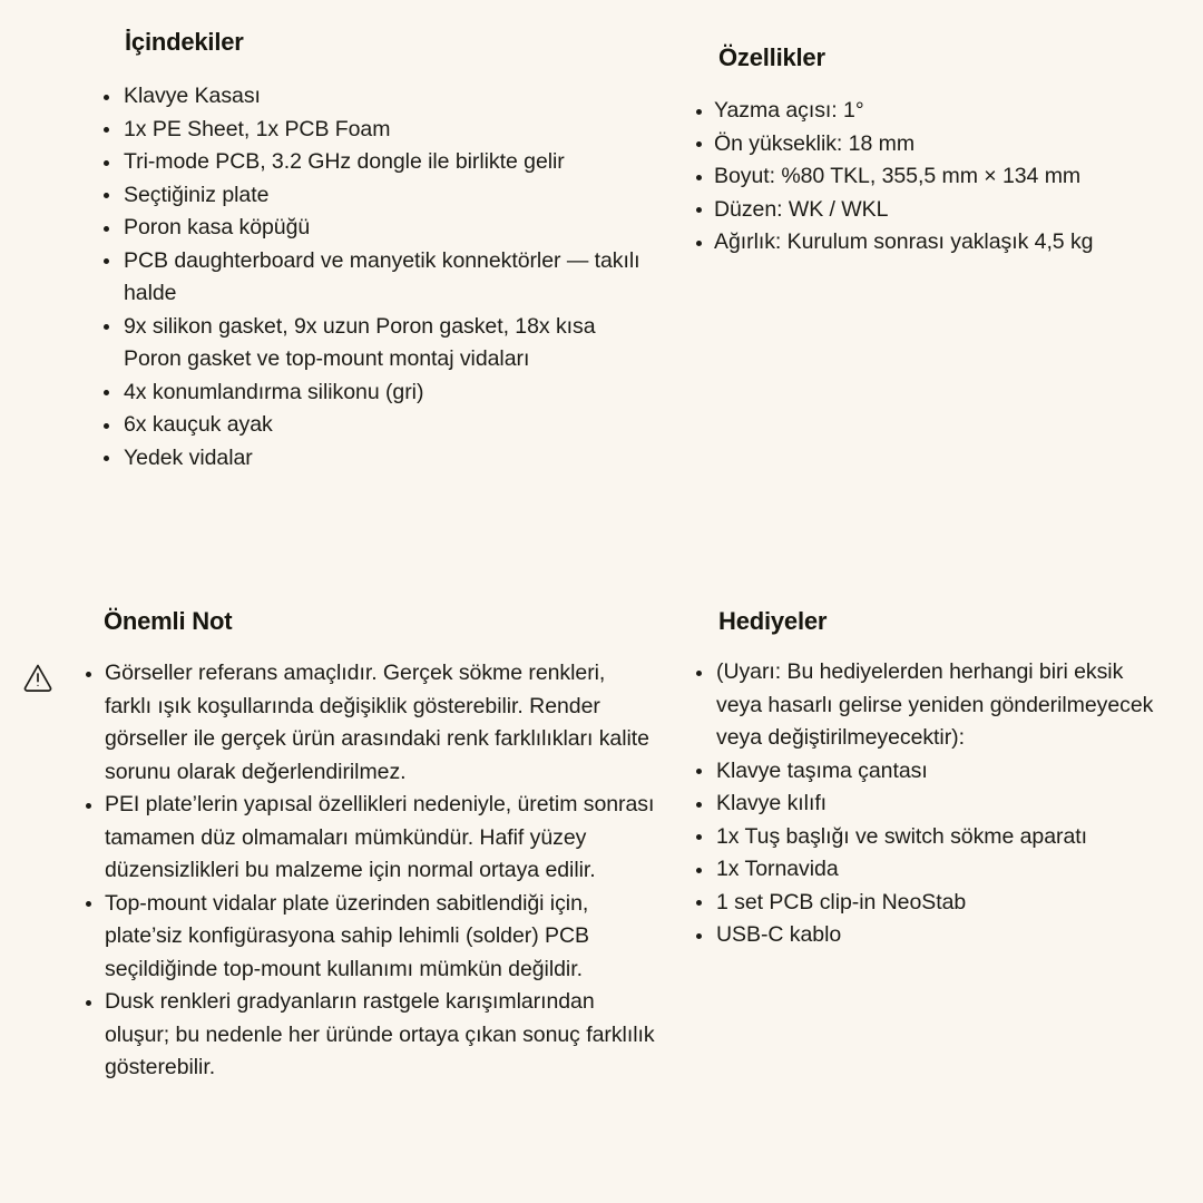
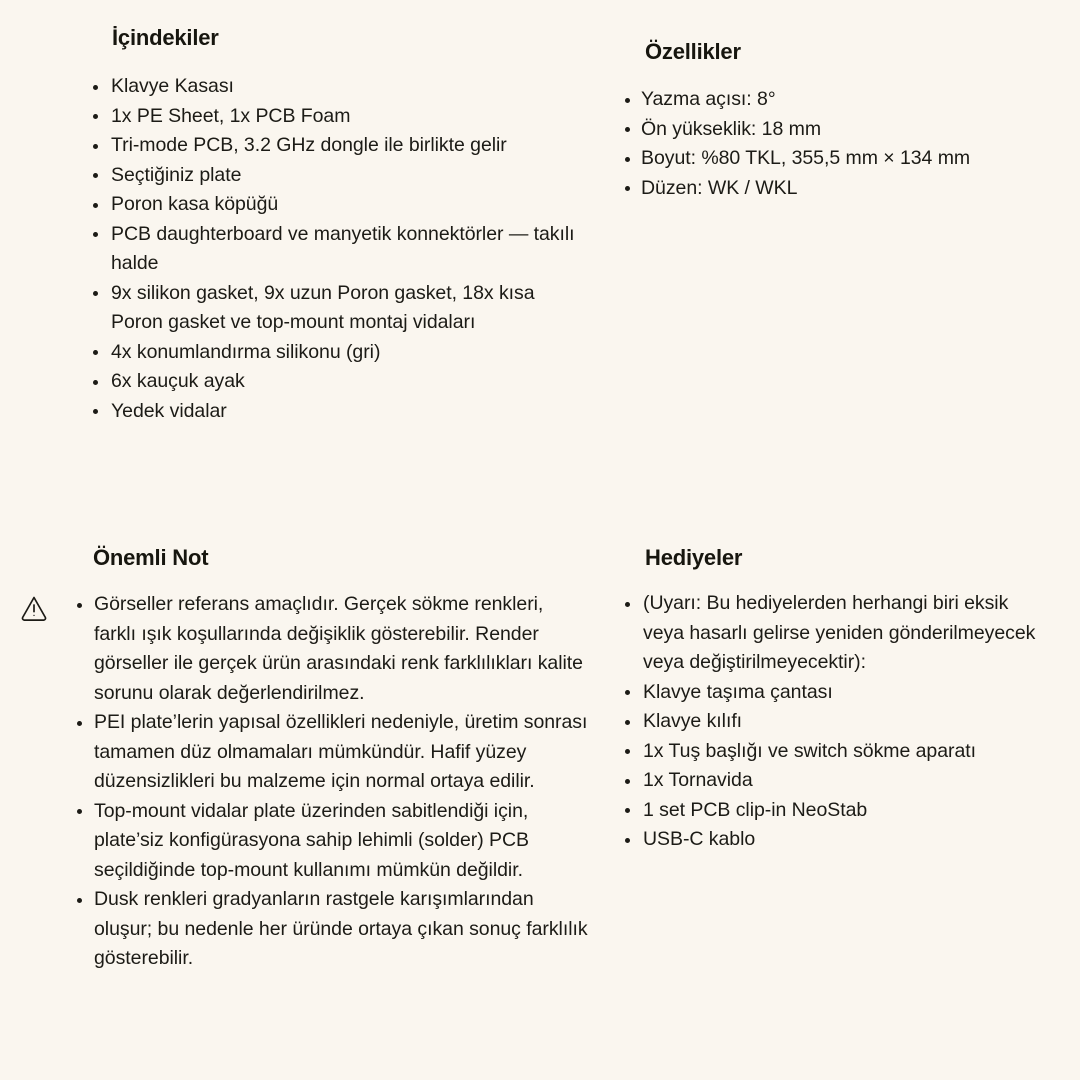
  İçindekiler
  Klavye Kasası
  1x PE Sheet, 1x PCB Foam
  Tri-mode PCB, 3.2 GHz dongle ile birlikte gelir
  Seçtiğiniz plate
  Poron kasa köpüğü
  PCB daughterboard ve manyetik konnektörler — takılı halde
  9x silikon gasket, 9x uzun Poron gasket, 18x kısa Poron gasket ve top-mount montaj vidaları
  4x konumlandırma silikonu (gri)
  6x kauçuk ayak
  Yedek vidalar
  Özellikler
- Yazma açısı: 1°
+ Yazma açısı: 8°
  Ön yükseklik: 18 mm
  Boyut: %80 TKL, 355,5 mm × 134 mm
  Düzen: WK / WKL
- Ağırlık: Kurulum sonrası yaklaşık 4,5 kg
  Önemli Not
  Görseller referans amaçlıdır. Gerçek sökme renkleri, farklı ışık koşullarında değişiklik gösterebilir. Render görseller ile gerçek ürün arasındaki renk farklılıkları kalite sorunu olarak değerlendirilmez.
  PEI plate’lerin yapısal özellikleri nedeniyle, üretim sonrası tamamen düz olmamaları mümkündür. Hafif yüzey düzensizlikleri bu malzeme için normal ortaya edilir.
  Top-mount vidalar plate üzerinden sabitlendiği için, plate’siz konfigürasyona sahip lehimli (solder) PCB seçildiğinde top-mount kullanımı mümkün değildir.
  Dusk renkleri gradyanların rastgele karışımlarından oluşur; bu nedenle her üründe ortaya çıkan sonuç farklılık gösterebilir.
  Hediyeler
  (Uyarı: Bu hediyelerden herhangi biri eksik veya hasarlı gelirse yeniden gönderilmeyecek veya değiştirilmeyecektir):
  Klavye taşıma çantası
  Klavye kılıfı
  1x Tuş başlığı ve switch sökme aparatı
  1x Tornavida
  1 set PCB clip-in NeoStab
  USB-C kablo
